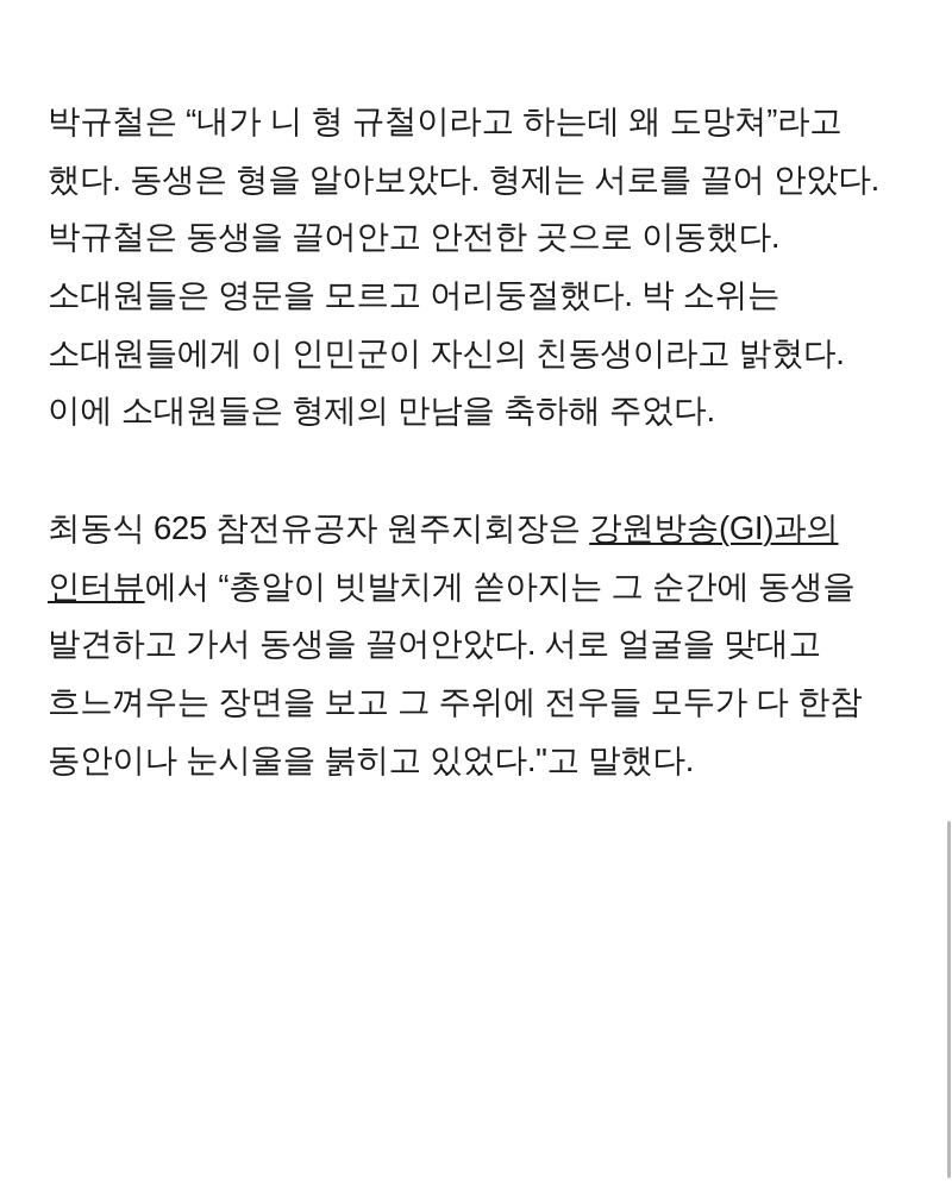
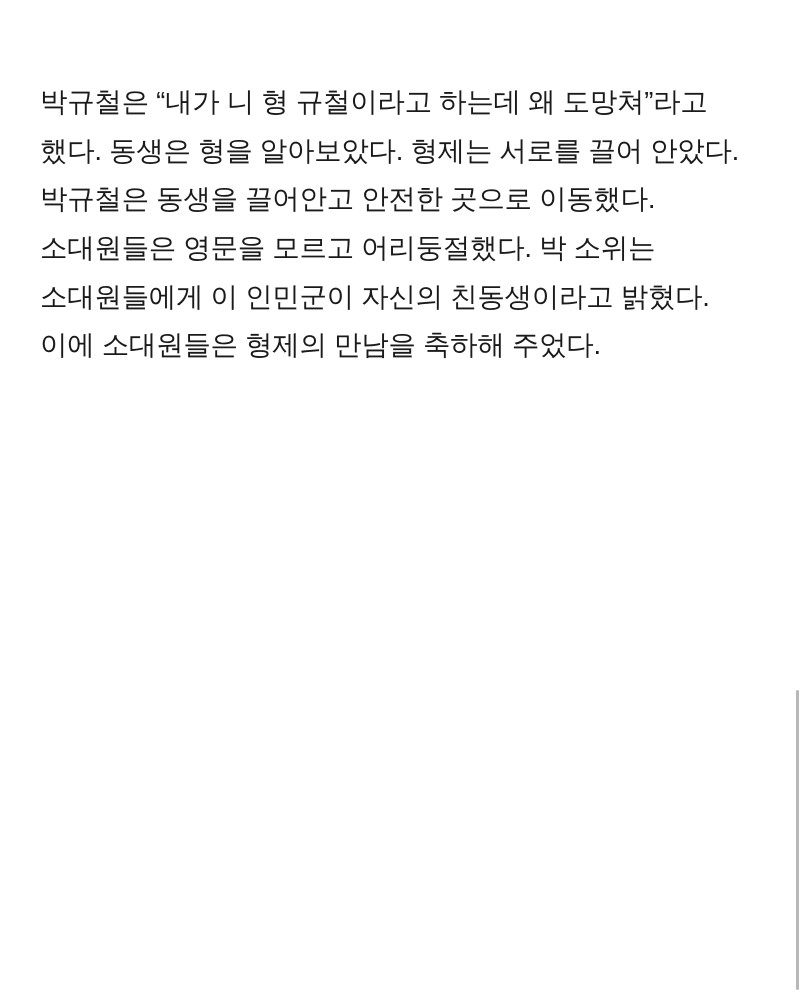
  박규철은 “내가 니 형 규철이라고 하는데 왜 도망쳐”라고 했다. 동생은 형을 알아보았다. 형제는 서로를 끌어 안았다. 박규철은 동생을 끌어안고 안전한 곳으로 이동했다. 소대원들은 영문을 모르고 어리둥절했다. 박 소위는 소대원들에게 이 인민군이 자신의 친동생이라고 밝혔다. 이에 소대원들은 형제의 만남을 축하해 주었다.
- 최동식 625 참전유공자 원주지회장은 강원방송(GI)과의 인터뷰에서 “총알이 빗발치게 쏟아지는 그 순간에 동생을 발견하고 가서 동생을 끌어안았다. 서로 얼굴을 맞대고 흐느껴우는 장면을 보고 그 주위에 전우들 모두가 다 한참 동안이나 눈시울을 붉히고 있었다."고 말했다.
